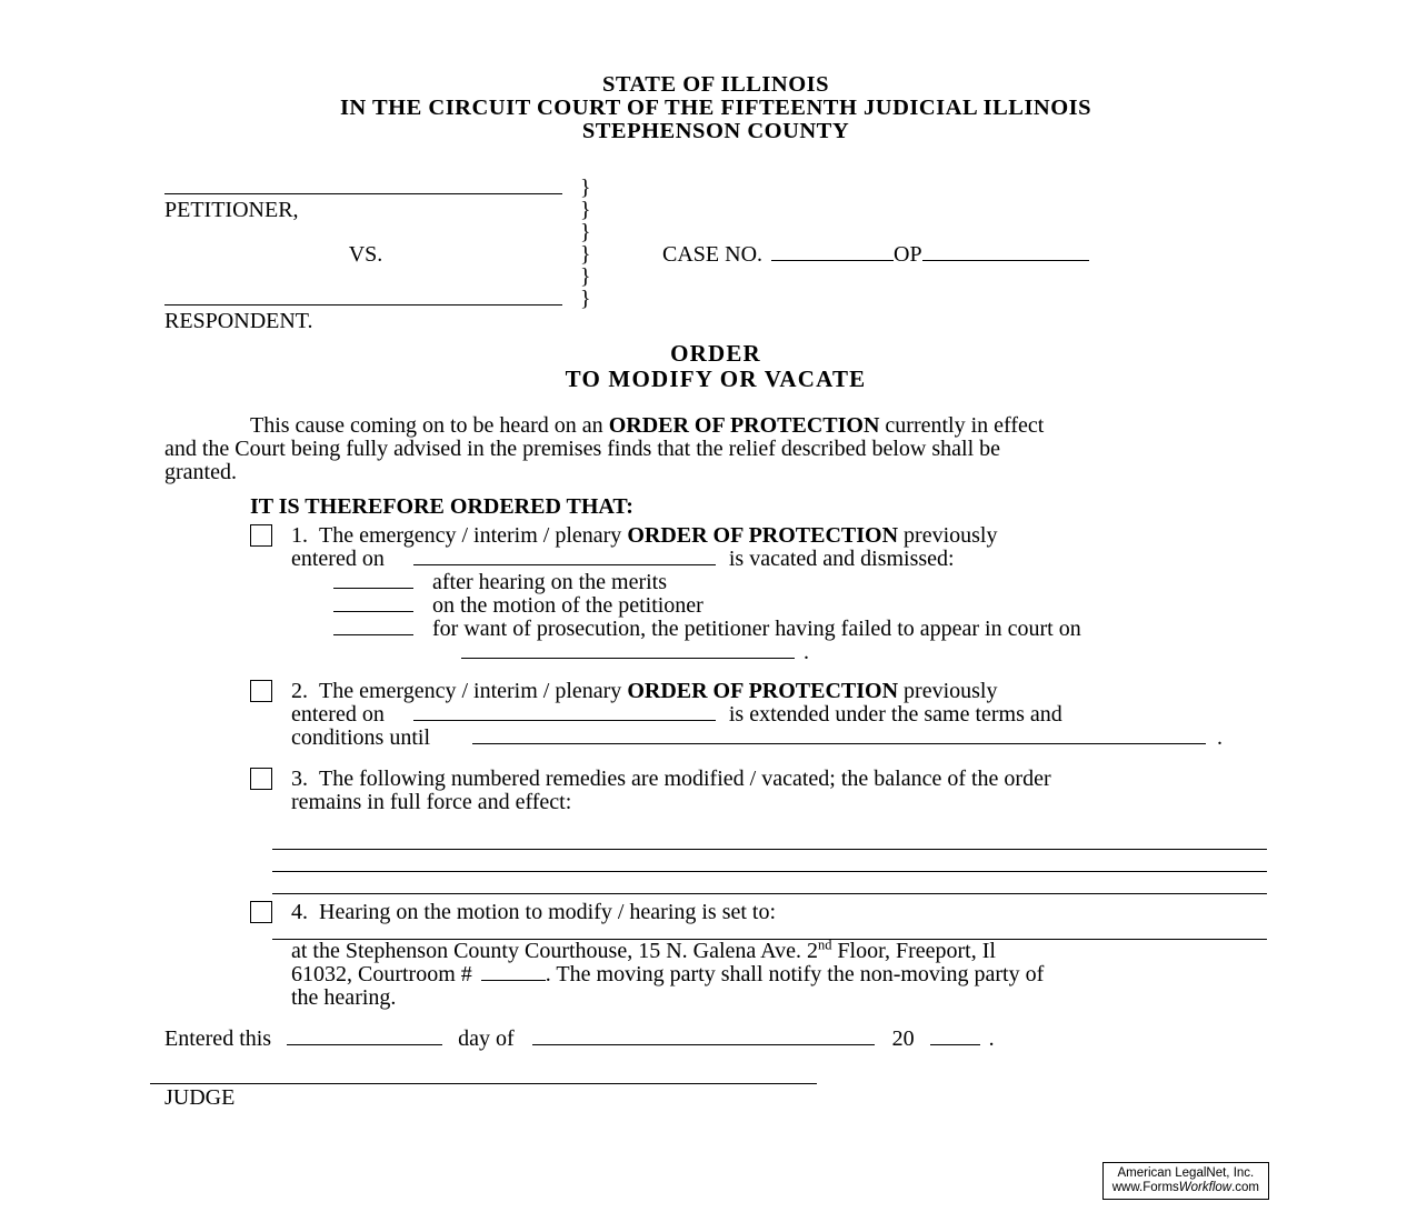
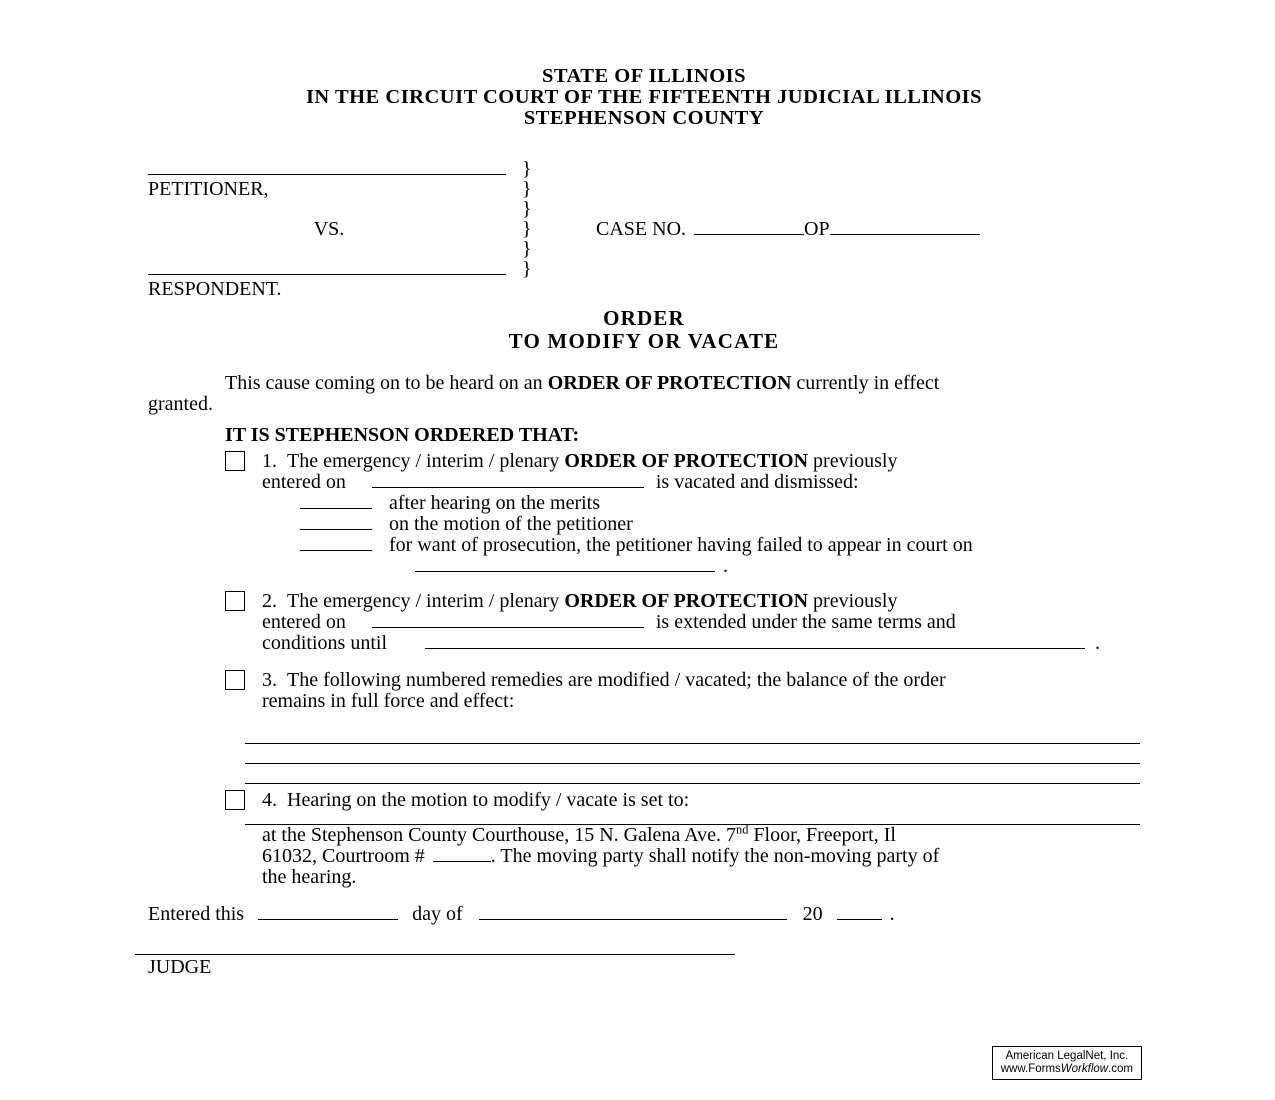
  STATE OF ILLINOIS
  IN THE CIRCUIT COURT OF THE FIFTEENTH JUDICIAL ILLINOIS
  STEPHENSON COUNTY
  PETITIONER,
  VS.
  RESPONDENT.
  }
  }
  }
  }
  }
  }
  CASE NO. OP
  ORDER
  TO MODIFY OR VACATE
  This cause coming on to be heard on an ORDER OF PROTECTION currently in effect
- and the Court being fully advised in the premises finds that the relief described below shall be
  granted.
- IT IS THEREFORE ORDERED THAT:
+ IT IS STEPHENSON ORDERED THAT:
  1. The emergency / interim / plenary ORDER OF PROTECTION previously
  entered on is vacated and dismissed:
  after hearing on the merits
  on the motion of the petitioner
  for want of prosecution, the petitioner having failed to appear in court on
  .
  2. The emergency / interim / plenary ORDER OF PROTECTION previously
  entered on is extended under the same terms and
  conditions until .
  3. The following numbered remedies are modified / vacated; the balance of the order
  remains in full force and effect:
- 4. Hearing on the motion to modify / hearing is set to:
+ 4. Hearing on the motion to modify / vacate is set to:
- at the Stephenson County Courthouse, 15 N. Galena Ave. 2nd Floor, Freeport, Il
+ at the Stephenson County Courthouse, 15 N. Galena Ave. 7nd Floor, Freeport, Il
  61032, Courtroom # . The moving party shall notify the non-moving party of
  the hearing.
  Entered this day of 20 .
  JUDGE
  American LegalNet, Inc.
  www.FormsWorkflow.com
